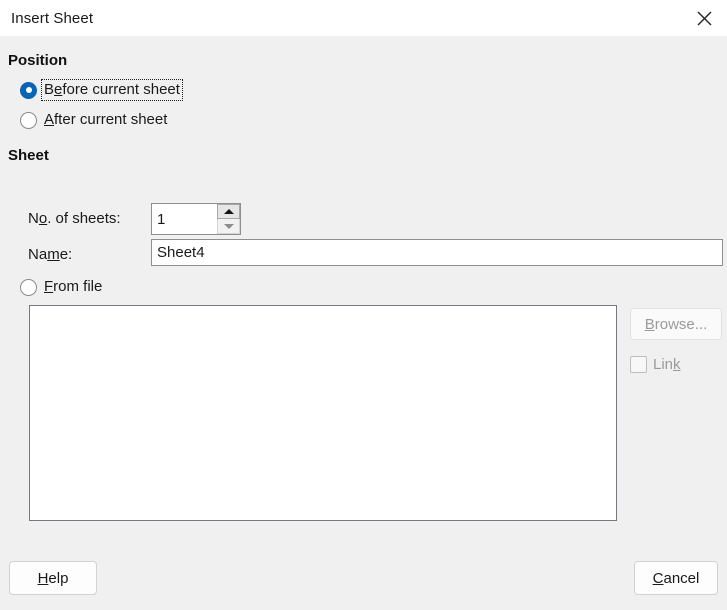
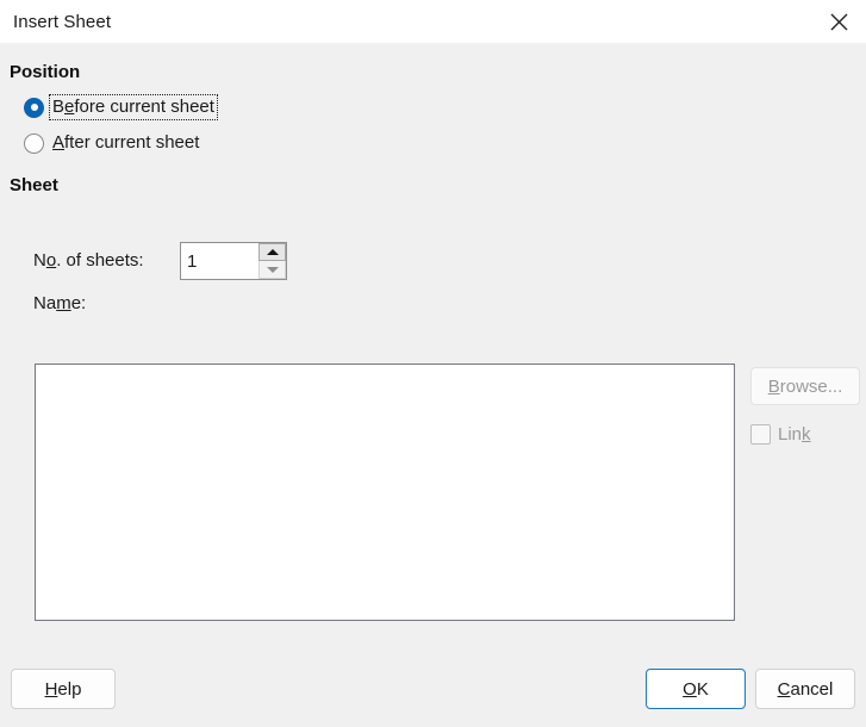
  Insert Sheet
  Position
  Before current sheet
  After current sheet
  Sheet
  No. of sheets:
  1
  Name:
- Sheet4
- From file
  B
  rowse...
  Link
  H
  elp
+ O
+ K
  C
  ancel
